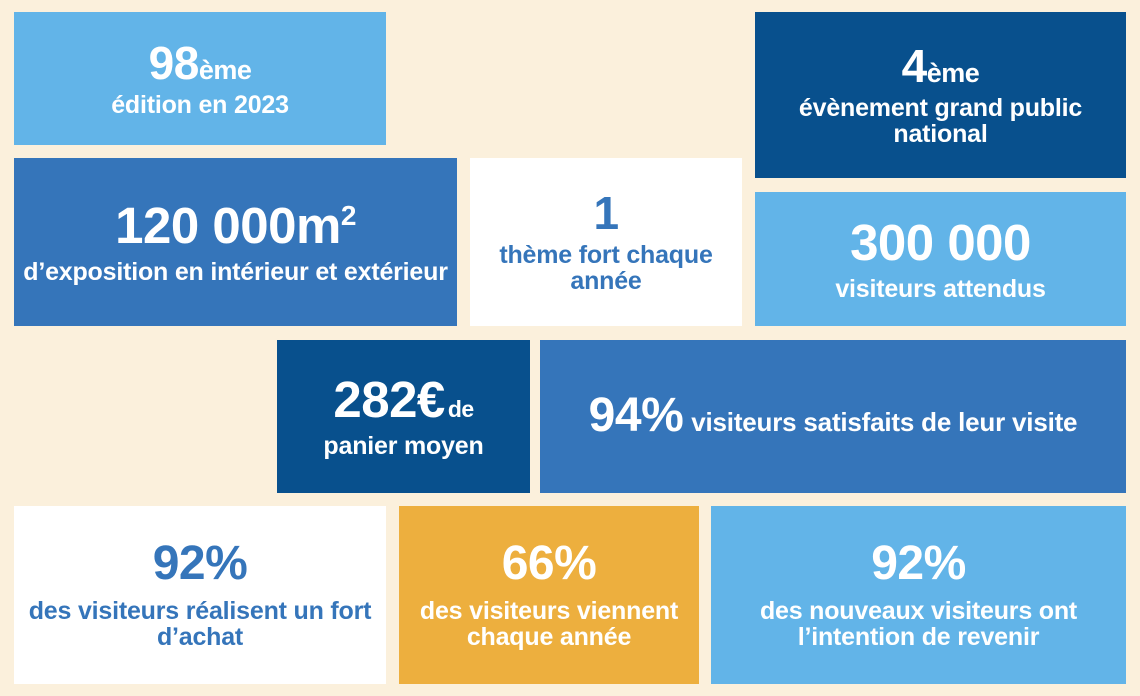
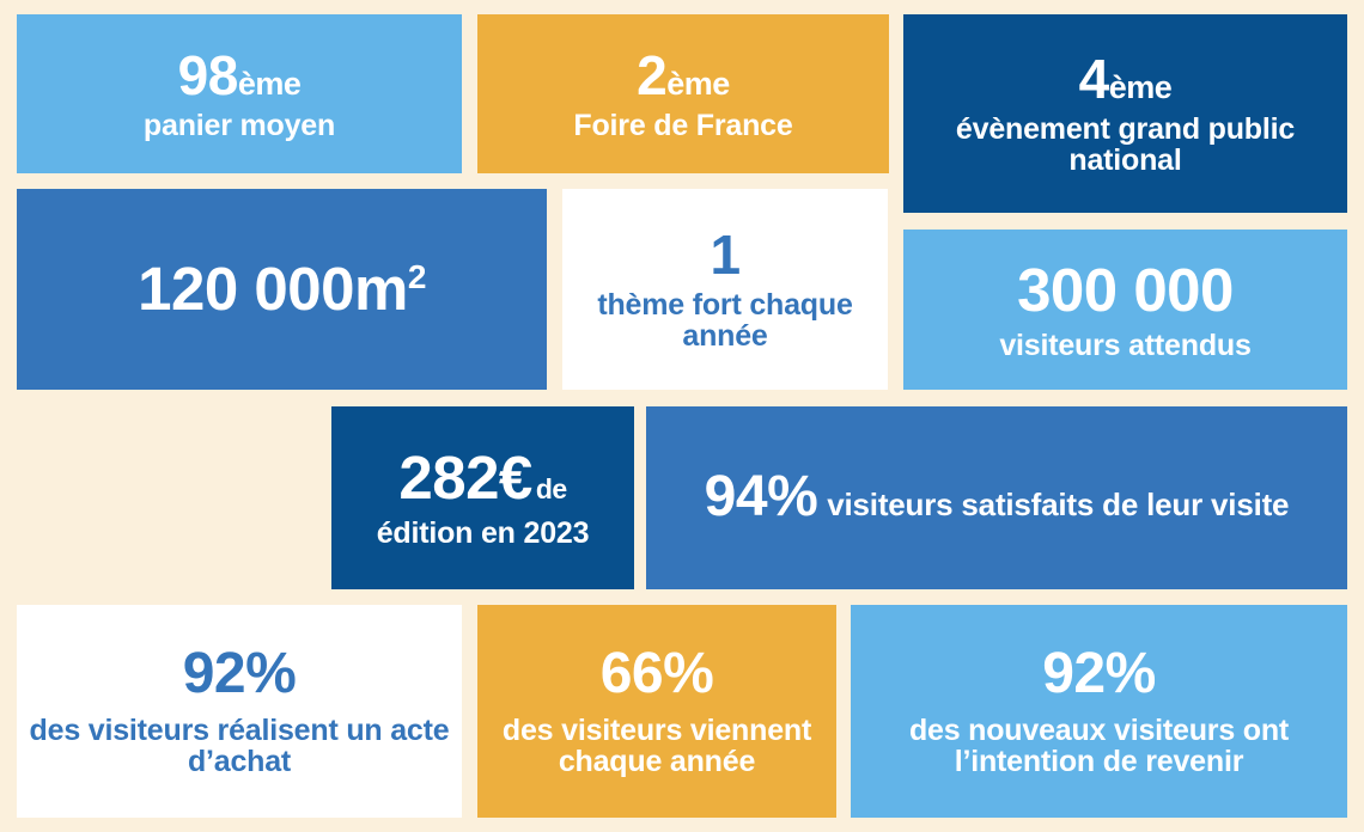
  98ème
- édition en 2023
+ panier moyen
+ 2ème
+ Foire de France
  4ème
  évènement grand public national
  120 000m2
- d’exposition en intérieur et extérieur
  1
  thème fort chaque année
  300 000
  visiteurs attendus
  282€de
- panier moyen
+ édition en 2023
  94%
  visiteurs satisfaits de leur visite
  92%
- des visiteurs réalisent un fort d’achat
+ des visiteurs réalisent un acte d’achat
  66%
  des visiteurs viennent chaque année
  92%
  des nouveaux visiteurs ont l’intention de revenir
